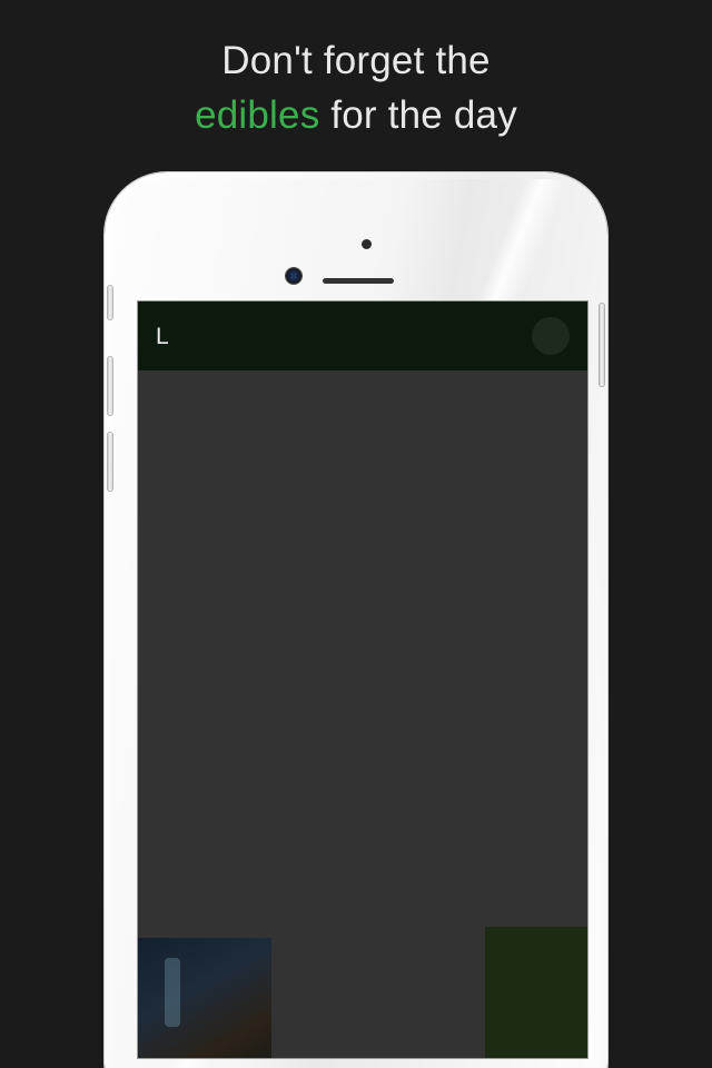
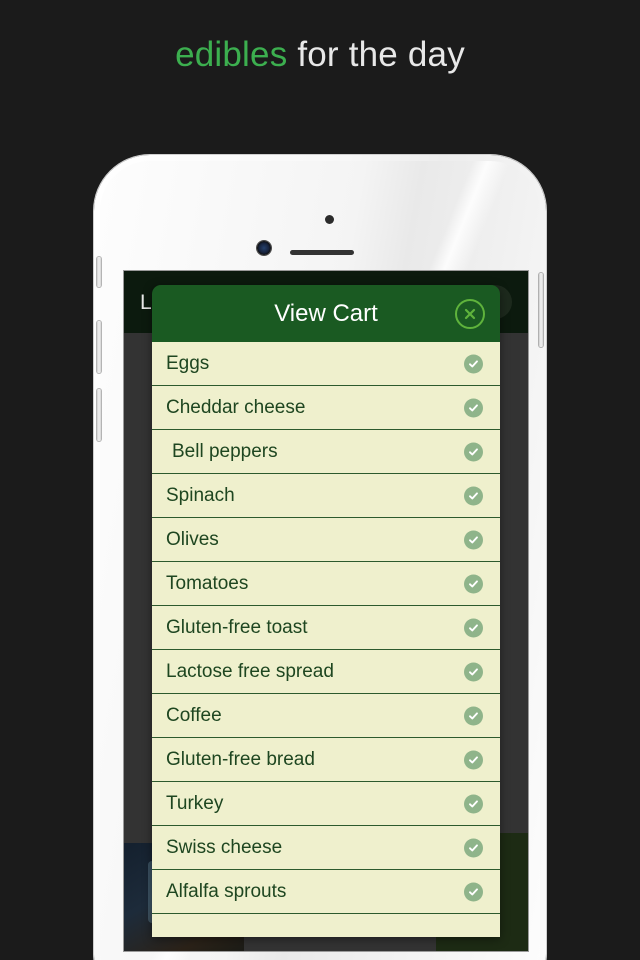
- Don't forget the
  edibles for the day
  L
+ View Cart
+ Eggs
+ Cheddar cheese
+ Bell peppers
+ Spinach
+ Olives
+ Tomatoes
+ Gluten-free toast
+ Lactose free spread
+ Coffee
+ Gluten-free bread
+ Turkey
+ Swiss cheese
+ Alfalfa sprouts
